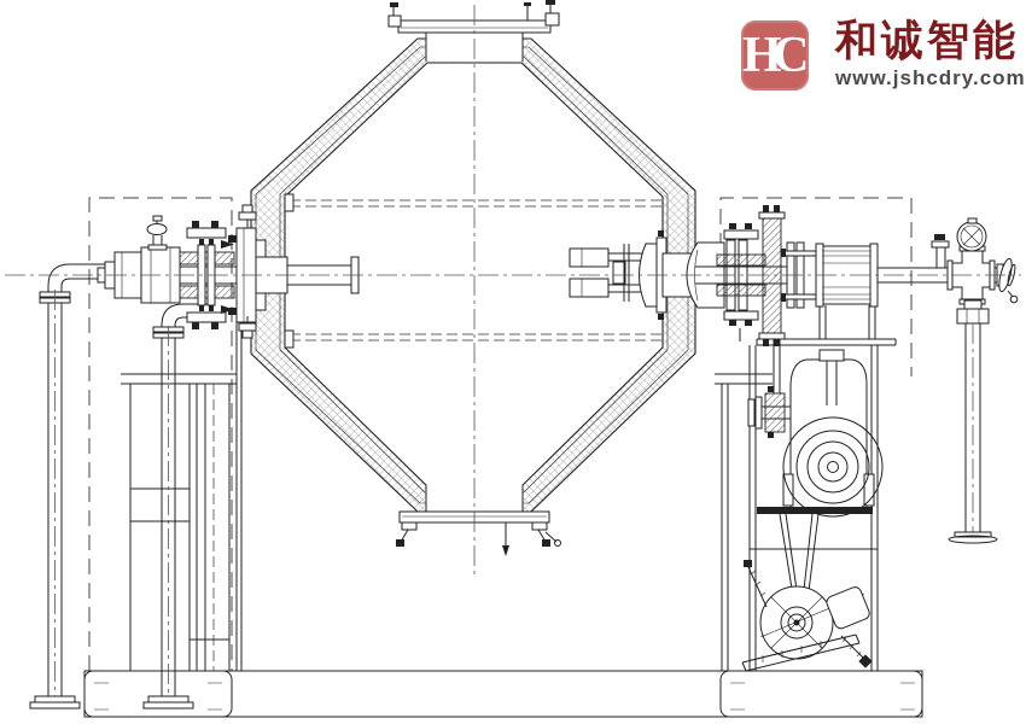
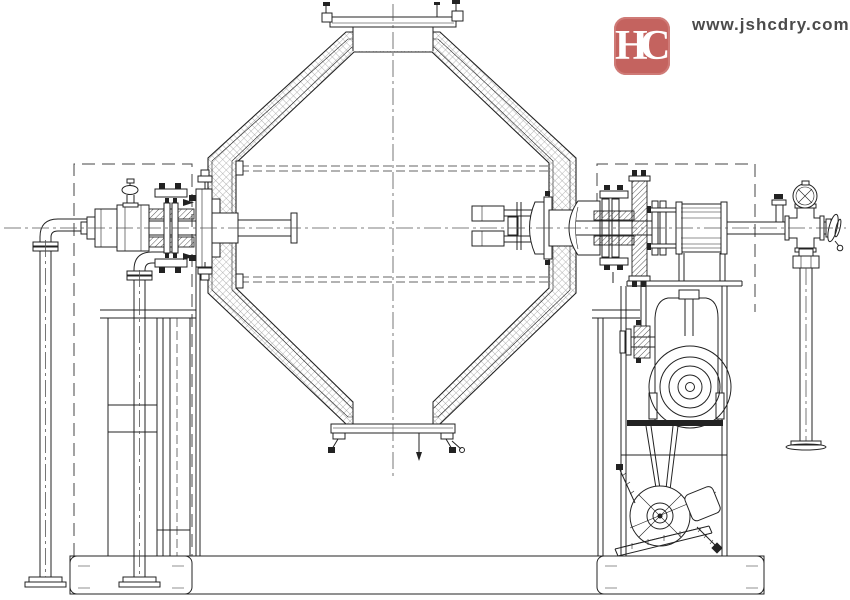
  HC
- 和诚智能
  www.jshcdry.com
